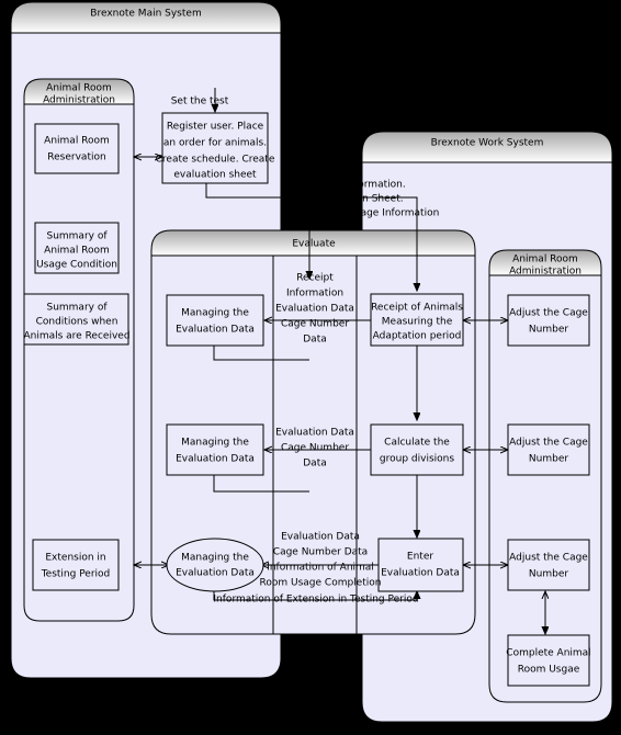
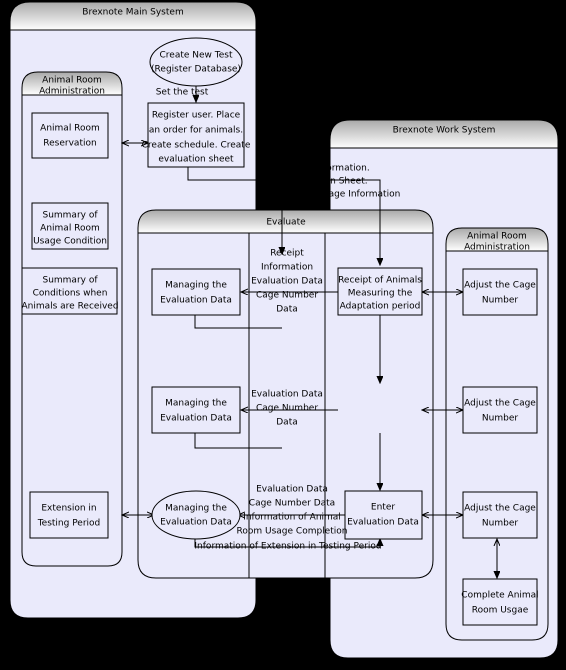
  Brexnote Main System
  Brexnote Work System
  Animal Room
  Administration
  Evaluate
  Animal Room
  Administration
+ Create New Test
+ (Register Database)
  Register user. Place
  an order for animals.
  Create schedule. Create
  evaluation sheet
  Animal Room
  Reservation
  Summary of
  Animal Room
  Usage Condition
  Summary of
  Conditions when
  Animals are Received
  Extension in
  Testing Period
  Managing the
  Evaluation Data
  Managing the
  Evaluation Data
  Managing the
  Evaluation Data
  Receipt of Animals
  Measuring the
  Adaptation period
- Calculate the
- group divisions
  Enter
  Evaluation Data
  Adjust the Cage
  Number
  Adjust the Cage
  Number
  Adjust the Cage
  Number
  Complete Animal
  Room Usgae
  Set the test
  Order Information.
  Evaluation Sheet.
  Animal Room usage Information
  Receipt
  Information
  Evaluation Data
  Cage Number
  Data
  Evaluation Data
  Cage Number
  Data
  Evaluation Data
  Cage Number Data
  Information of Animal
  Room Usage Completion
  Information of Extension in Testing Period
